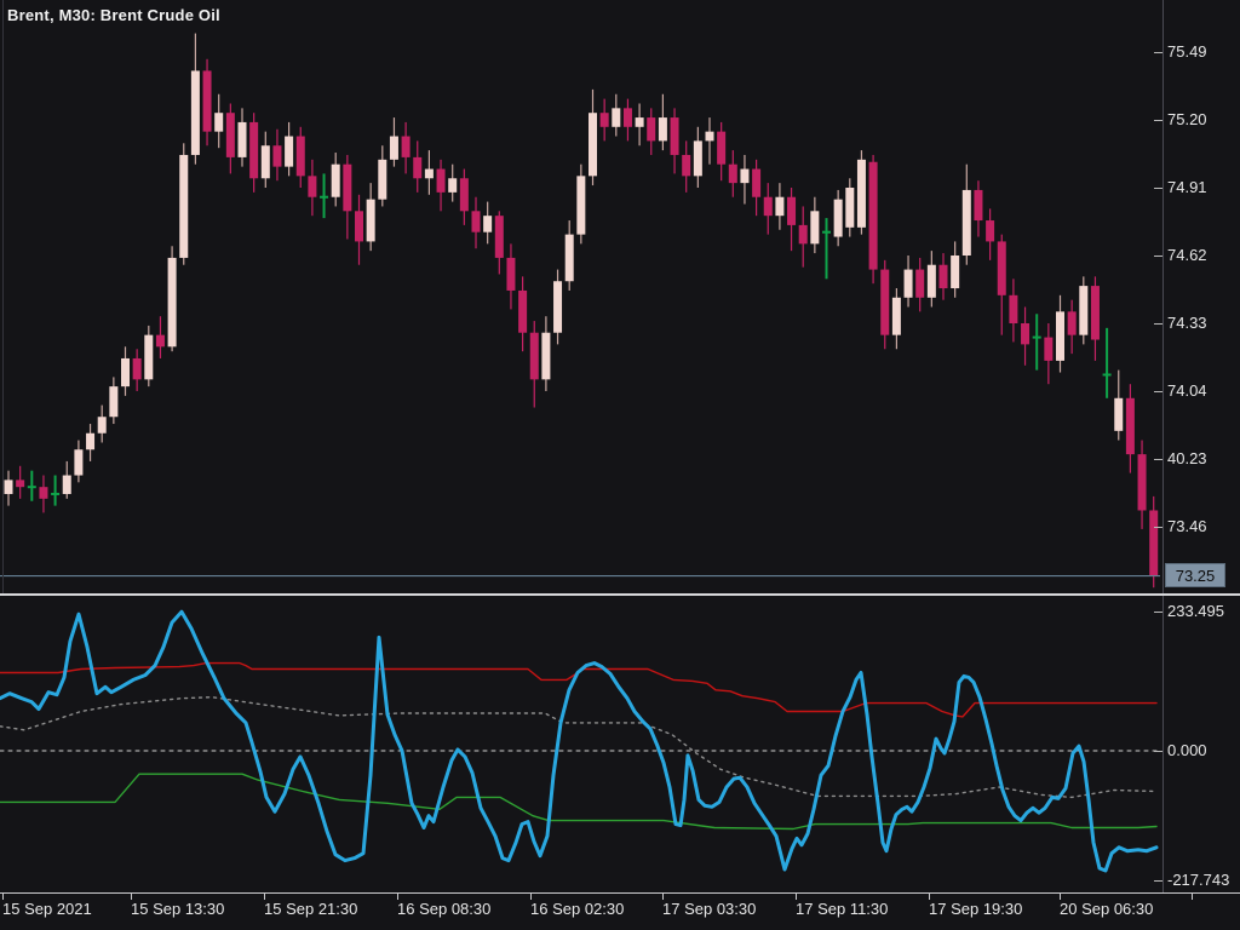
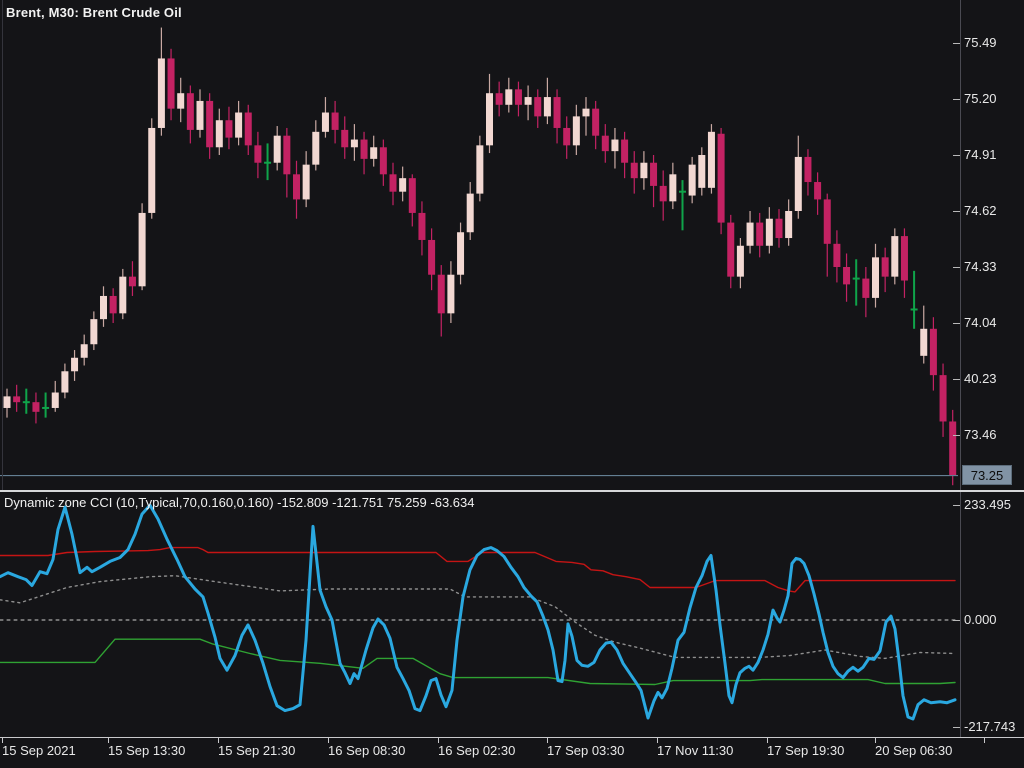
  Brent, M30: Brent Crude Oil
+ Dynamic zone CCI (10,Typical,70,0.160,0.160) -152.809 -121.751 75.259 -63.634
  75.49
  75.20
  74.91
  74.62
  74.33
  74.04
  40.23
  73.46
  233.495
  0.000
  -217.743
  15 Sep 2021
  15 Sep 13:30
  15 Sep 21:30
  16 Sep 08:30
  16 Sep 02:30
  17 Sep 03:30
- 17 Sep 11:30
+ 17 Nov 11:30
  17 Sep 19:30
  20 Sep 06:30
  73.25
